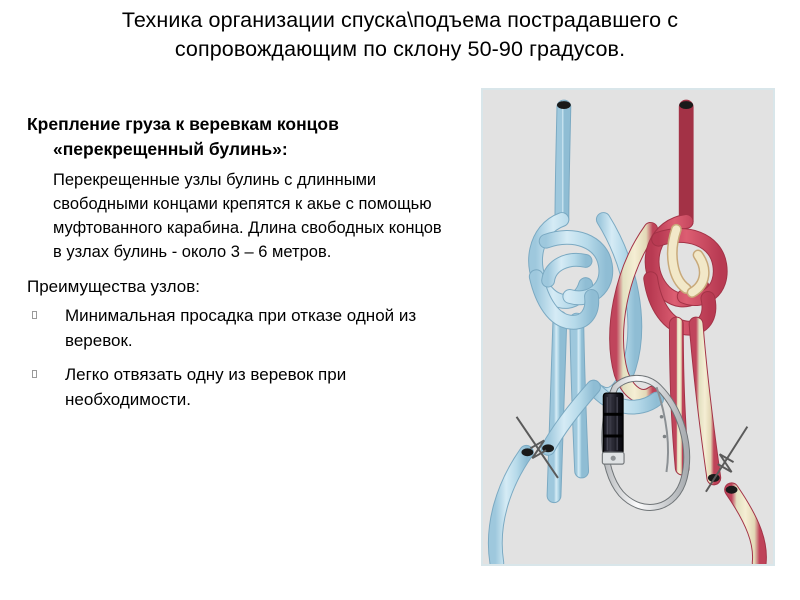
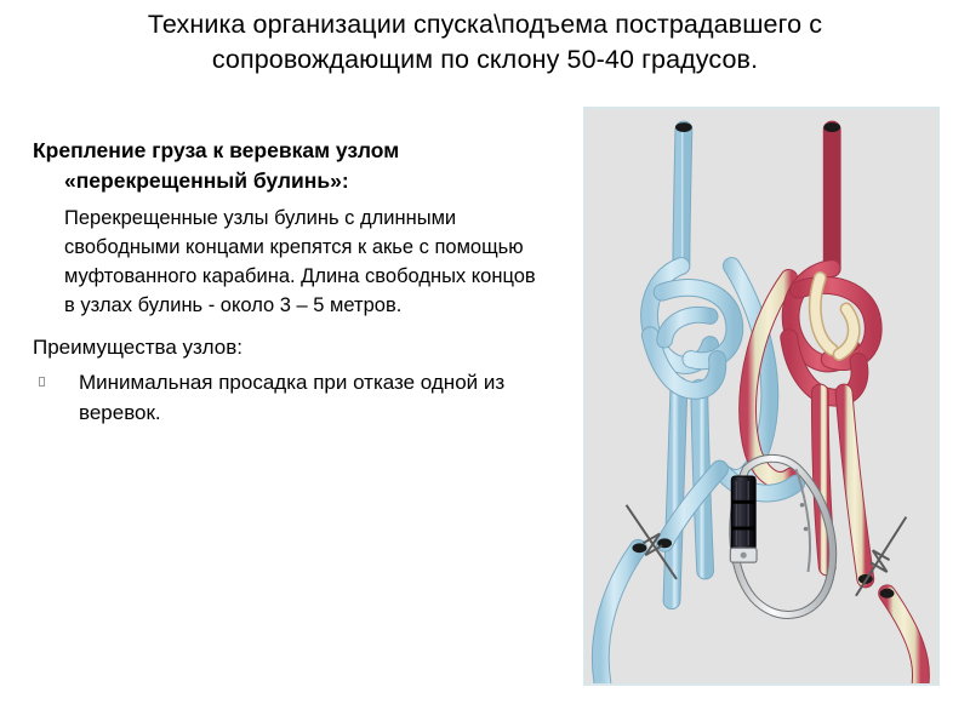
- Техника организации спуска\подъема пострадавшего с сопровождающим по склону 50-90 градусов.
+ Техника организации спуска\подъема пострадавшего с сопровождающим по склону 50-40 градусов.
- Крепление груза к веревкам концов
+ Крепление груза к веревкам узлом
  «перекрещенный булинь»:
- Перекрещенные узлы булинь с длинными свободными концами крепятся к акье с помощью муфтованного карабина. Длина свободных концов в узлах булинь - около 3 – 6 метров.
+ Перекрещенные узлы булинь с длинными свободными концами крепятся к акье с помощью муфтованного карабина. Длина свободных концов в узлах булинь - около 3 – 5 метров.
  Преимущества узлов:
  Минимальная просадка при отказе одной из веревок.
- Легко отвязать одну из веревок при необходимости.
